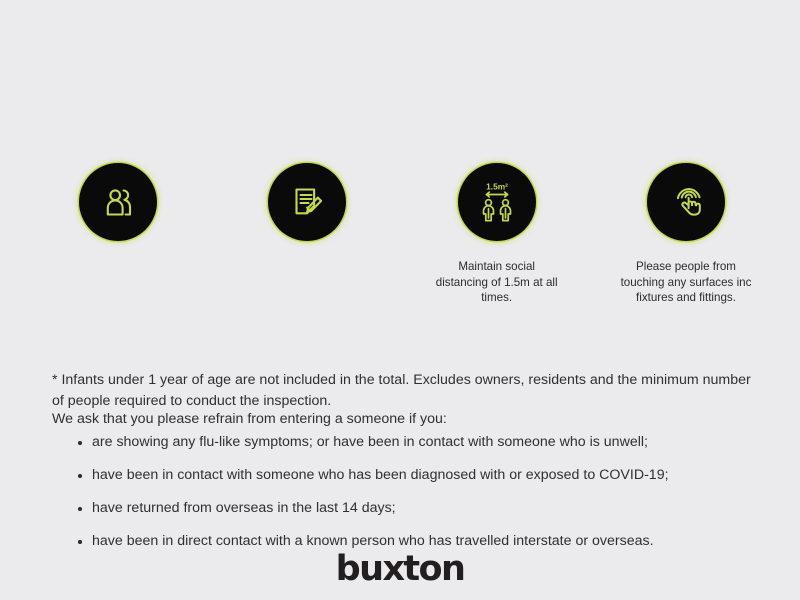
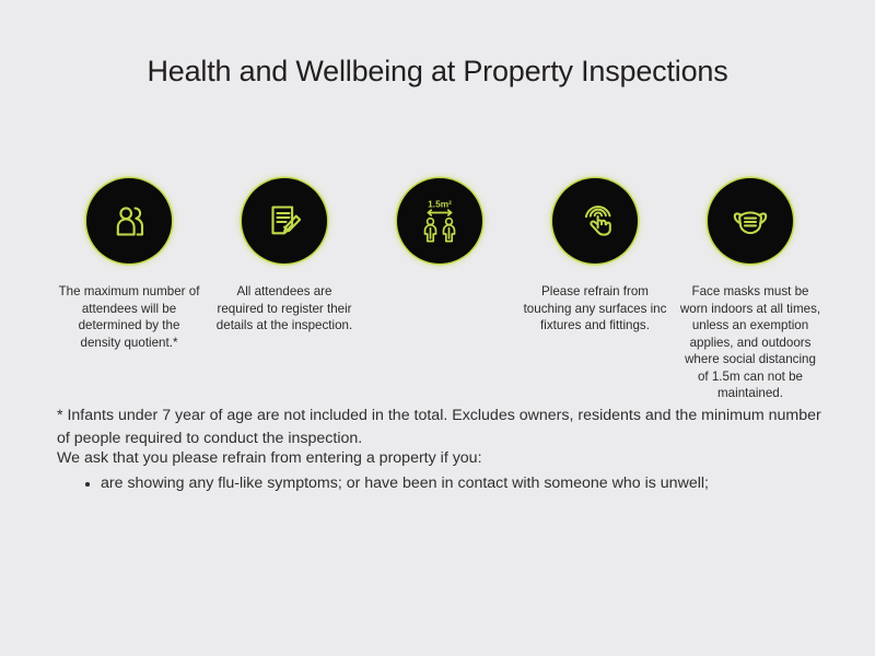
+ Health and Wellbeing at Property Inspections
+ The maximum number of attendees will be determined by the density quotient.*
+ All attendees are required to register their details at the inspection.
  1.5m²
- Maintain social distancing of 1.5m at all times.
- Please people from touching any surfaces inc fixtures and fittings.
+ Please refrain from touching any surfaces inc fixtures and fittings.
+ Face masks must be worn indoors at all times, unless an exemption applies, and outdoors where social distancing of 1.5m can not be maintained.
- * Infants under 1 year of age are not included in the total. Excludes owners, residents and the minimum number of people required to conduct the inspection.
+ * Infants under 7 year of age are not included in the total. Excludes owners, residents and the minimum number of people required to conduct the inspection.
- We ask that you please refrain from entering a someone if you:
+ We ask that you please refrain from entering a property if you:
  are showing any flu-like symptoms; or have been in contact with someone who is unwell;
- have been in contact with someone who has been diagnosed with or exposed to COVID-19;
- have returned from overseas in the last 14 days;
- have been in direct contact with a known person who has travelled interstate or overseas.
- buxton
